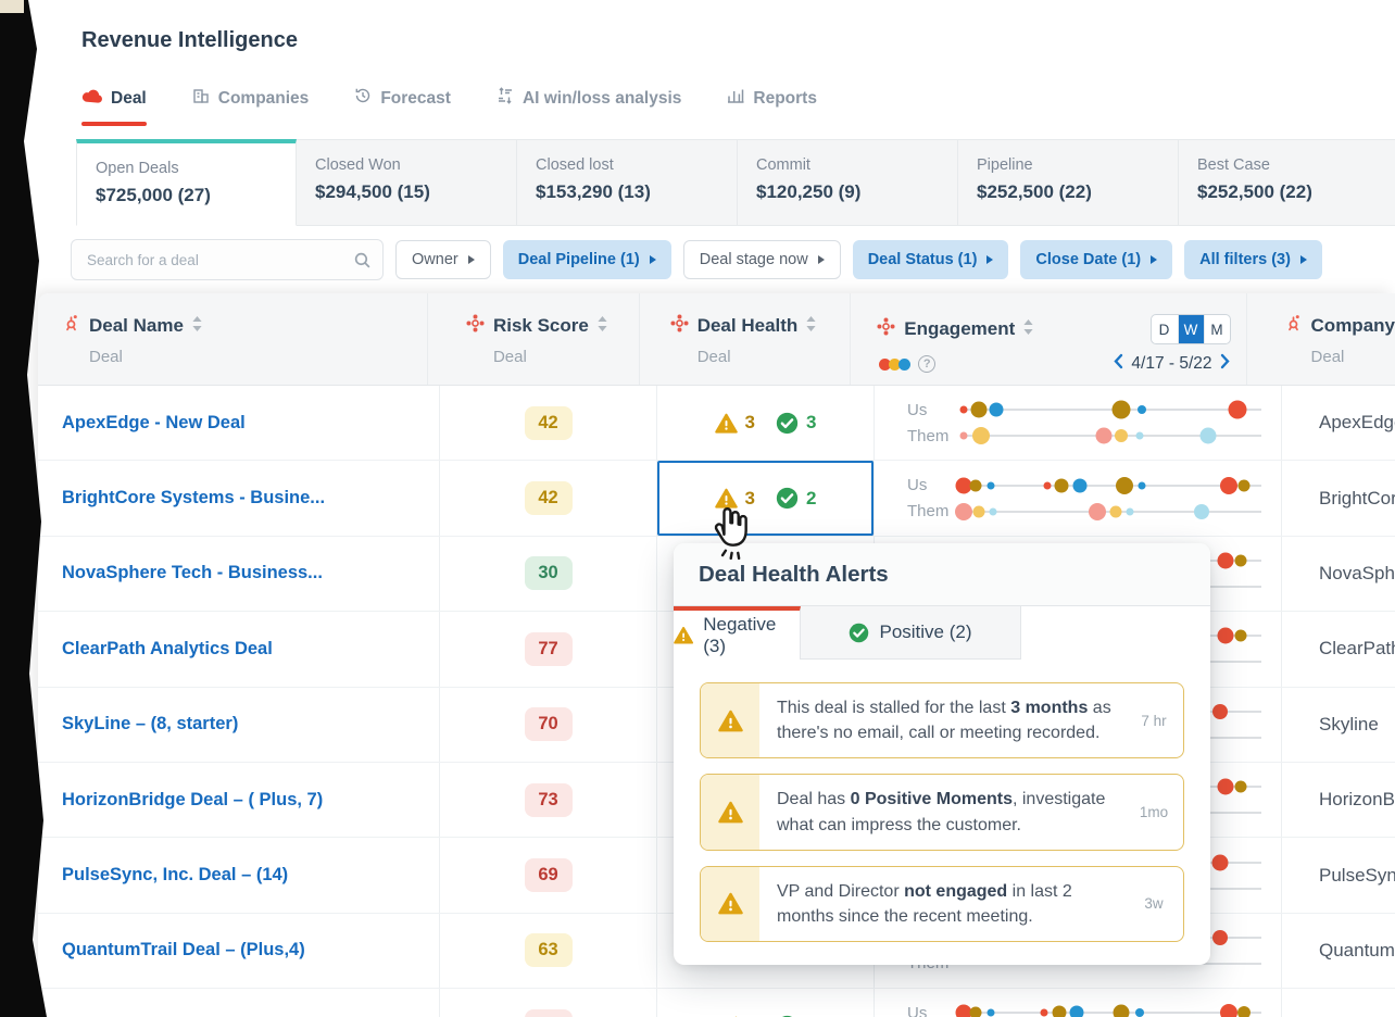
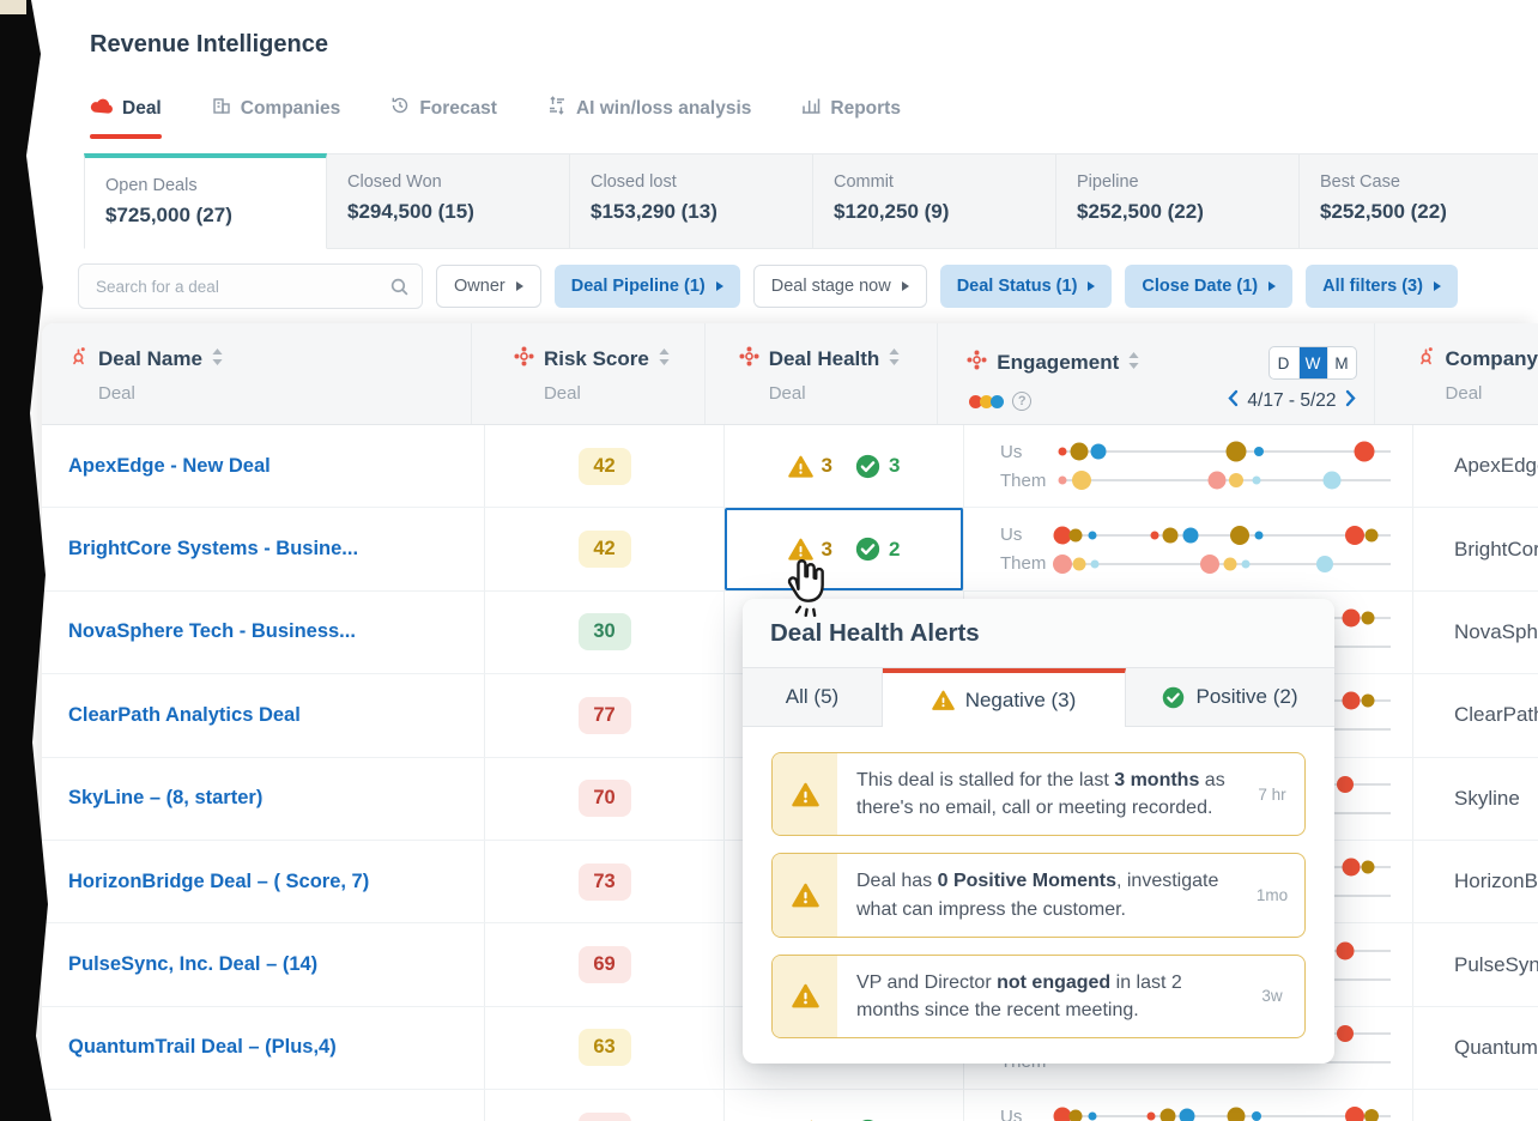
  Revenue Intelligence
  Deal
  Companies
  Forecast
  AI win/loss analysis
  Reports
  Open Deals
  $725,000 (27)
  Closed Won
  $294,500 (15)
  Closed lost
  $153,290 (13)
  Commit
  $120,250 (9)
  Pipeline
  $252,500 (22)
  Best Case
  $252,500 (22)
  Search for a deal
  Owner
  Deal Pipeline (1)
  Deal stage now
  Deal Status (1)
  Close Date (1)
  All filters (3)
  Deal Name
  Deal
  Risk Score
  Deal
  Deal Health
  Deal
  Engagement
  D
  W
  M
  ?
  4/17 - 5/22
  Company
  Deal
  ApexEdge - New Deal
  42
  3
  3
  Us
  Them
  ApexEdg
  BrightCore Systems - Busine...
  42
  3
  2
  Us
  Them
  BrightCor
  NovaSphere Tech - Business...
  30
  NovaSph
  ClearPath Analytics Deal
  77
  ClearPat
  SkyLine – (8, starter)
  70
  Skyline
- HorizonBridge Deal – ( Plus, 7)
+ HorizonBridge Deal – ( Score, 7)
  73
  PulseSync, Inc. Deal – (14)
  69
  PulseSyn
  QuantumTrail Deal – (Plus,4)
  63
  Us
  Deal Health Alerts
+ All (5)
  Negative (3)
  Positive (2)
  This deal is stalled for the last 3 months as there's no email, call or meeting recorded.
  7 hr
  Deal has 0 Positive Moments, investigate what can impress the customer.
  1mo
  VP and Director not engaged in last 2 months since the recent meeting.
  3w
